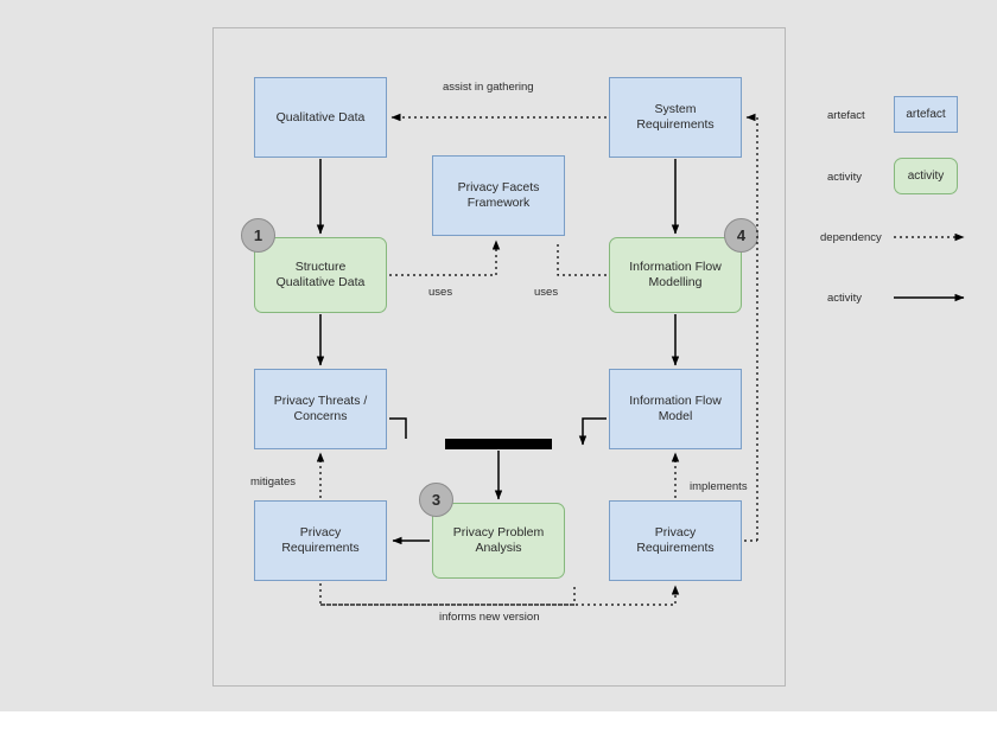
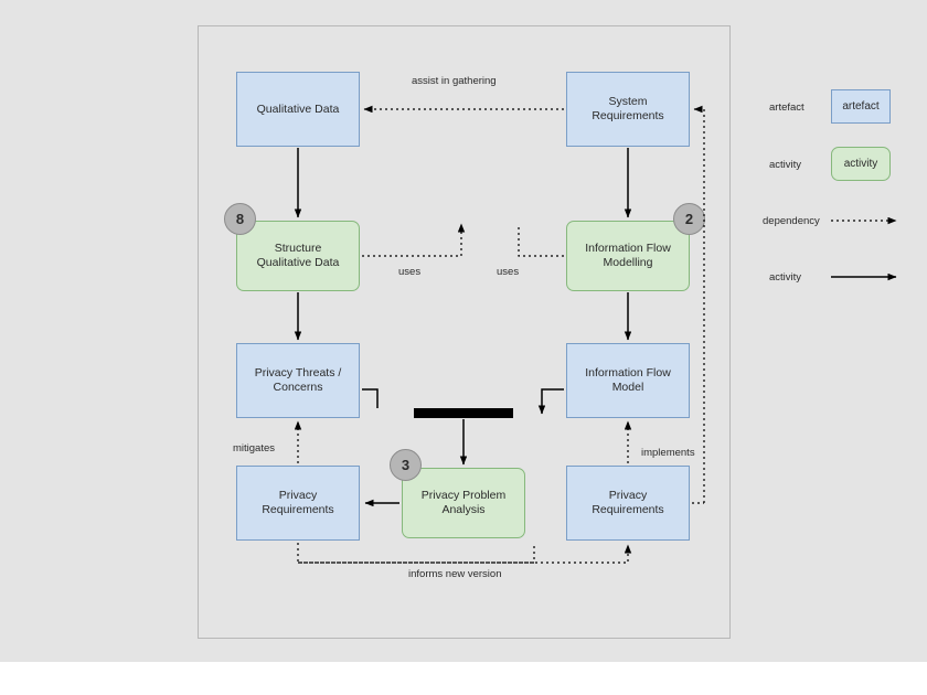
  Qualitative Data
  System
  Requirements
- Privacy Facets
- Framework
  Structure
  Qualitative Data
  Information Flow
  Modelling
  Privacy Threats /
  Concerns
  Information Flow
  Model
  Privacy
  Requirements
  Privacy Problem
  Analysis
  Privacy
  Requirements
- 1
+ 8
- 4
+ 2
  3
  assist in gathering
  uses
  uses
  mitigates
  implements
  informs new version
  artefact
  artefact
  activity
  activity
  dependency
  activity
